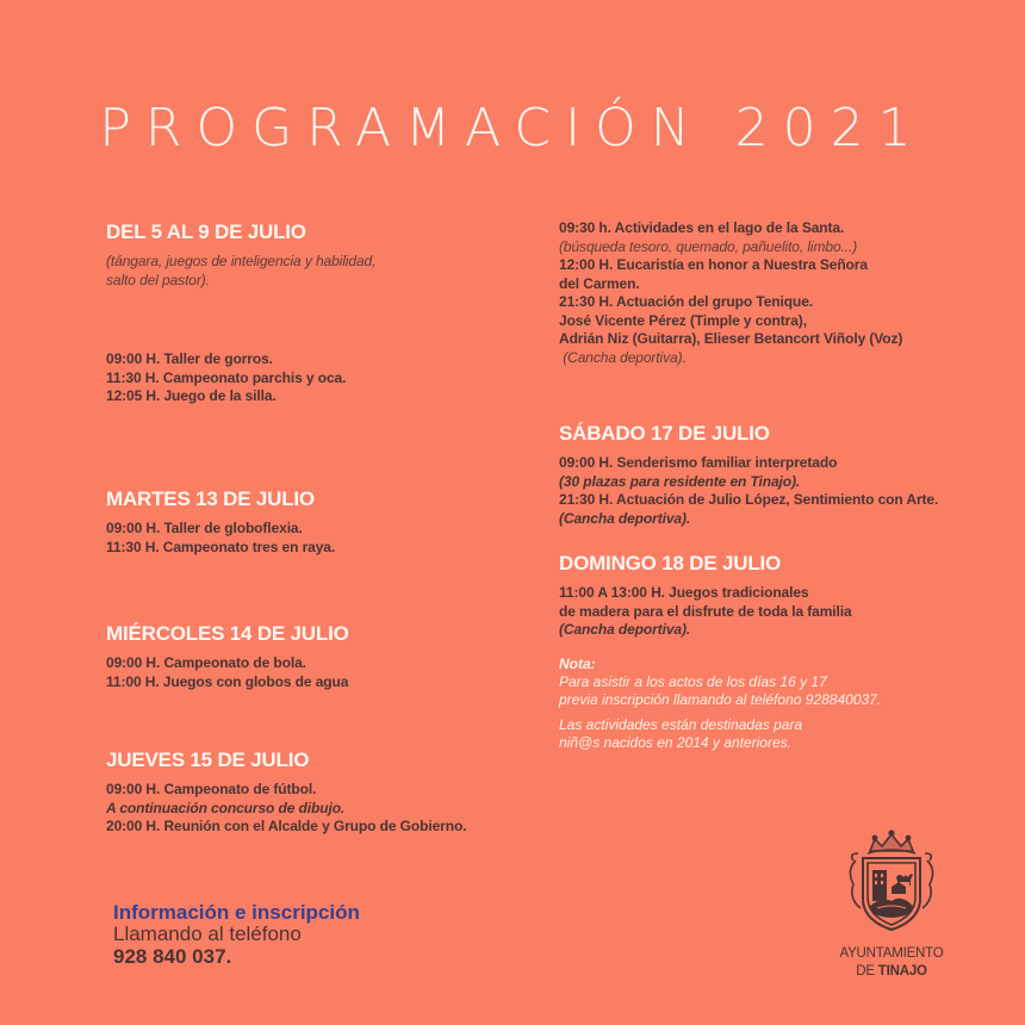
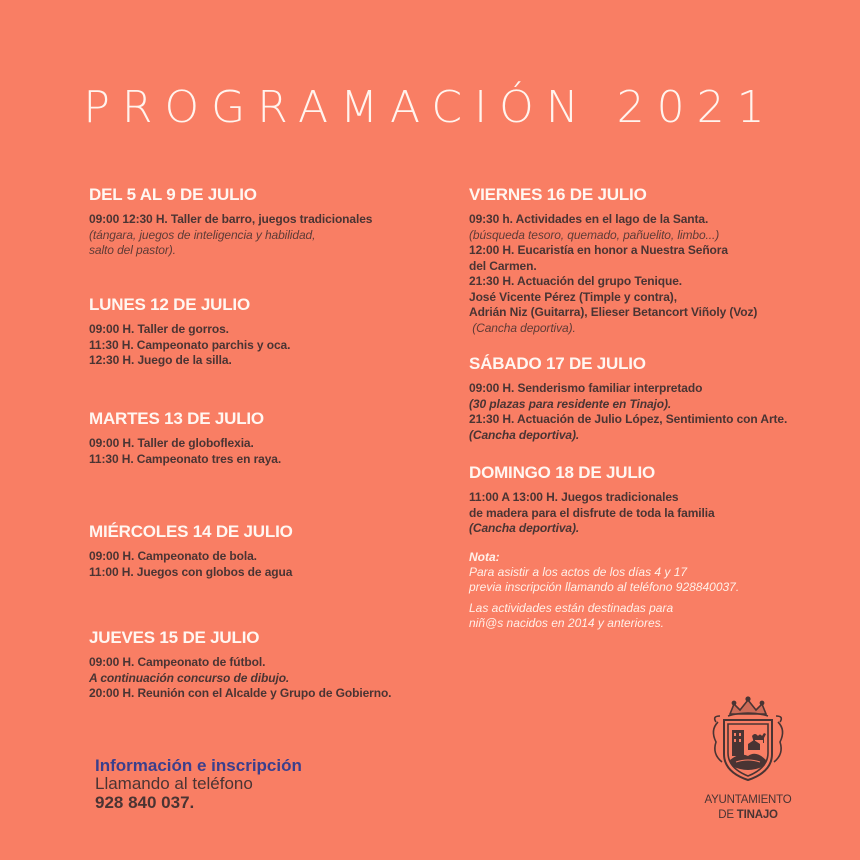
  PROGRAMACIÓN 2021
  DEL 5 AL 9 DE JULIO
+ 09:00 12:30 H. Taller de barro, juegos tradicionales
  (tángara, juegos de inteligencia y habilidad,
  salto del pastor).
+ LUNES 12 DE JULIO
  09:00 H. Taller de gorros.
  11:30 H. Campeonato parchis y oca.
- 12:05 H. Juego de la silla.
+ 12:30 H. Juego de la silla.
  MARTES 13 DE JULIO
  09:00 H. Taller de globoflexia.
  11:30 H. Campeonato tres en raya.
  MIÉRCOLES 14 DE JULIO
  09:00 H. Campeonato de bola.
  11:00 H. Juegos con globos de agua
  JUEVES 15 DE JULIO
  09:00 H. Campeonato de fútbol.
  A continuación concurso de dibujo.
  20:00 H. Reunión con el Alcalde y Grupo de Gobierno.
+ VIERNES 16 DE JULIO
  09:30 h. Actividades en el lago de la Santa.
  (búsqueda tesoro, quemado, pañuelito, limbo...)
  12:00 H. Eucaristía en honor a Nuestra Señora
  del Carmen.
  21:30 H. Actuación del grupo Tenique.
  José Vicente Pérez (Timple y contra),
  Adrián Niz (Guitarra), Elieser Betancort Viñoly (Voz)
  (Cancha deportiva).
  SÁBADO 17 DE JULIO
  09:00 H. Senderismo familiar interpretado
  (30 plazas para residente en Tinajo).
  21:30 H. Actuación de Julio López, Sentimiento con Arte.
  (Cancha deportiva).
  DOMINGO 18 DE JULIO
  11:00 A 13:00 H. Juegos tradicionales
  de madera para el disfrute de toda la familia
  (Cancha deportiva).
  Nota:
- Para asistir a los actos de los días 16 y 17
+ Para asistir a los actos de los días 4 y 17
  previa inscripción llamando al teléfono 928840037.
  Las actividades están destinadas para
  niñ@s nacidos en 2014 y anteriores.
  Información e inscripción
  Llamando al teléfono
  928 840 037.
  AYUNTAMIENTO
  DE TINAJO
